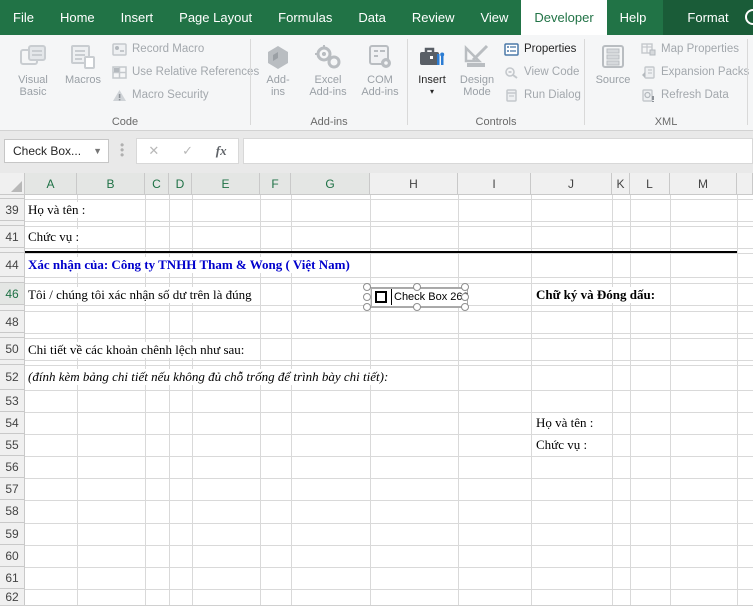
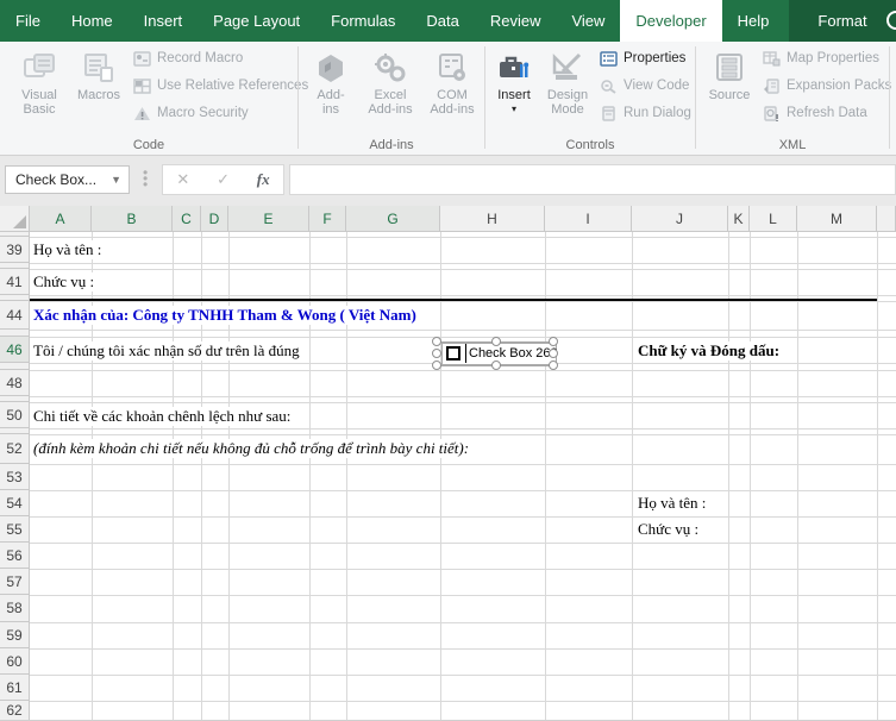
  File
  Home
  Insert
  Page Layout
  Formulas
  Data
  Review
  View
  Developer
  Help
  Format
  Visual Basic
  Macros
  Record Macro
  Use Relative Referencs
  Macro Security
  Code
  Add-ins
  Excel Add-ins
  COM Add-ins
  Add-ins
  Insert
  ▾
  Design Mode
  Properties
  View Code
  Run Dialog
  Controls
  Source
  Map Properties
  Expansion Pack
  Refresh Data
  XML
  Check Box...
  ▼
  •
  •
  •
  ✕
  ✓
  fx
  A
  B
  C
  D
  E
  F
  G
  H
  I
  J
  K
  L
  M
  39
  41
  44
  46
  48
  50
  52
  53
  54
  55
  56
  57
  58
  59
  60
  61
  62
  Họ và tên :
  Chức vụ :
  Xác nhận của: Công ty TNHH Tham & Wong ( Việt Nam)
  Tôi / chúng tôi xác nhận số dư trên là đúng
  Chữ ký và Đóng dấu:
  Chi tiết về các khoản chênh lệch như sau:
- (đính kèm bảng chi tiết nếu không đủ chỗ trống để trình bày chi tiết):
+ (đính kèm khoản chi tiết nếu không đủ chỗ trống để trình bày chi tiết):
  Họ và tên :
  Chức vụ :
  Check Box 26
